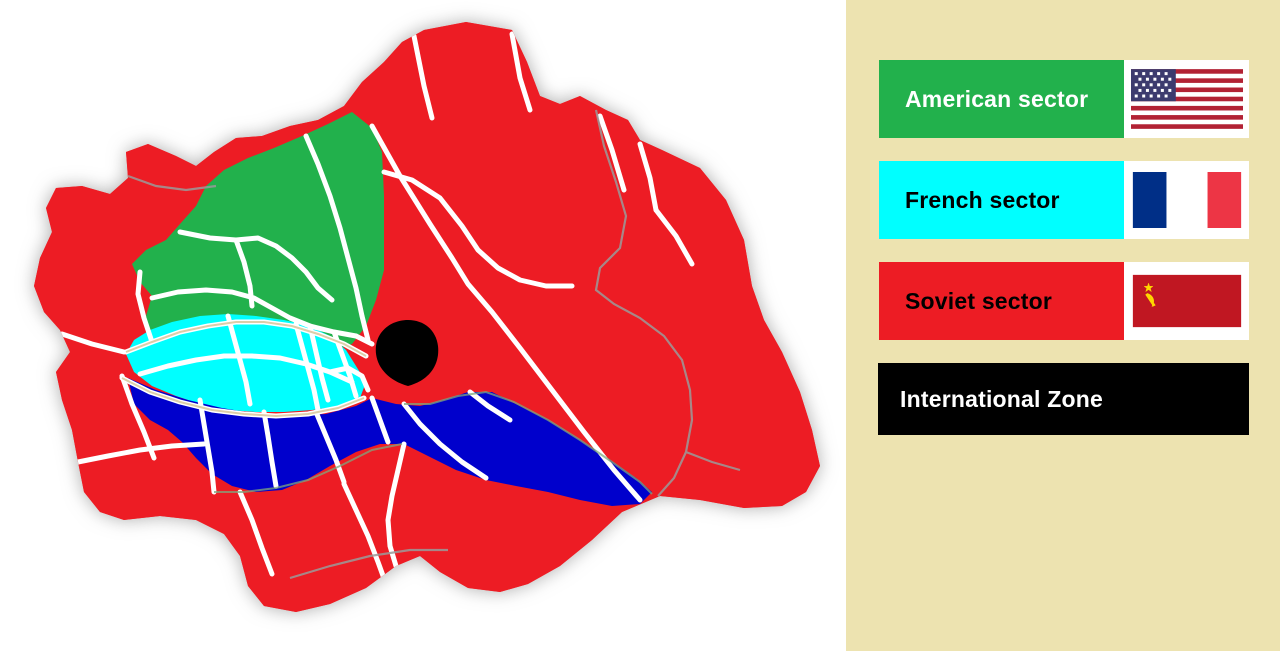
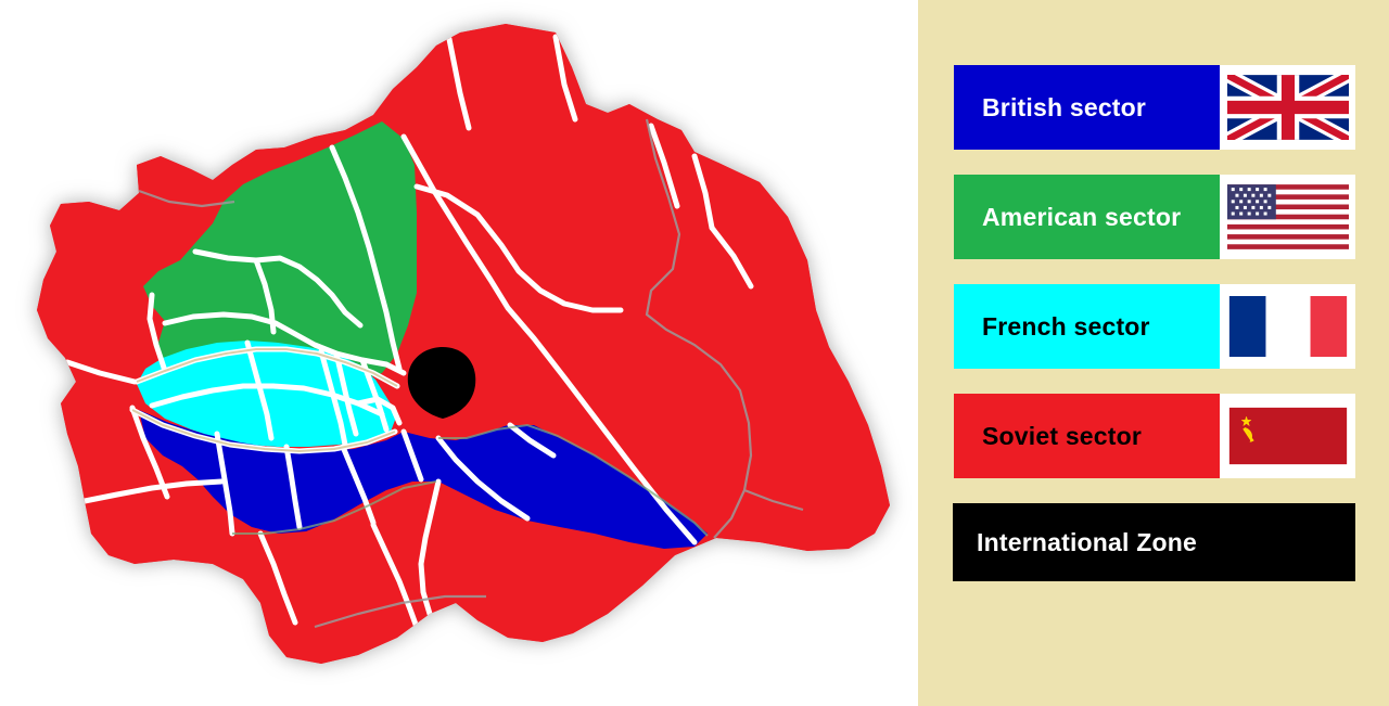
+ British sector
  American sector
  French sector
  Soviet sector
  International Zone
